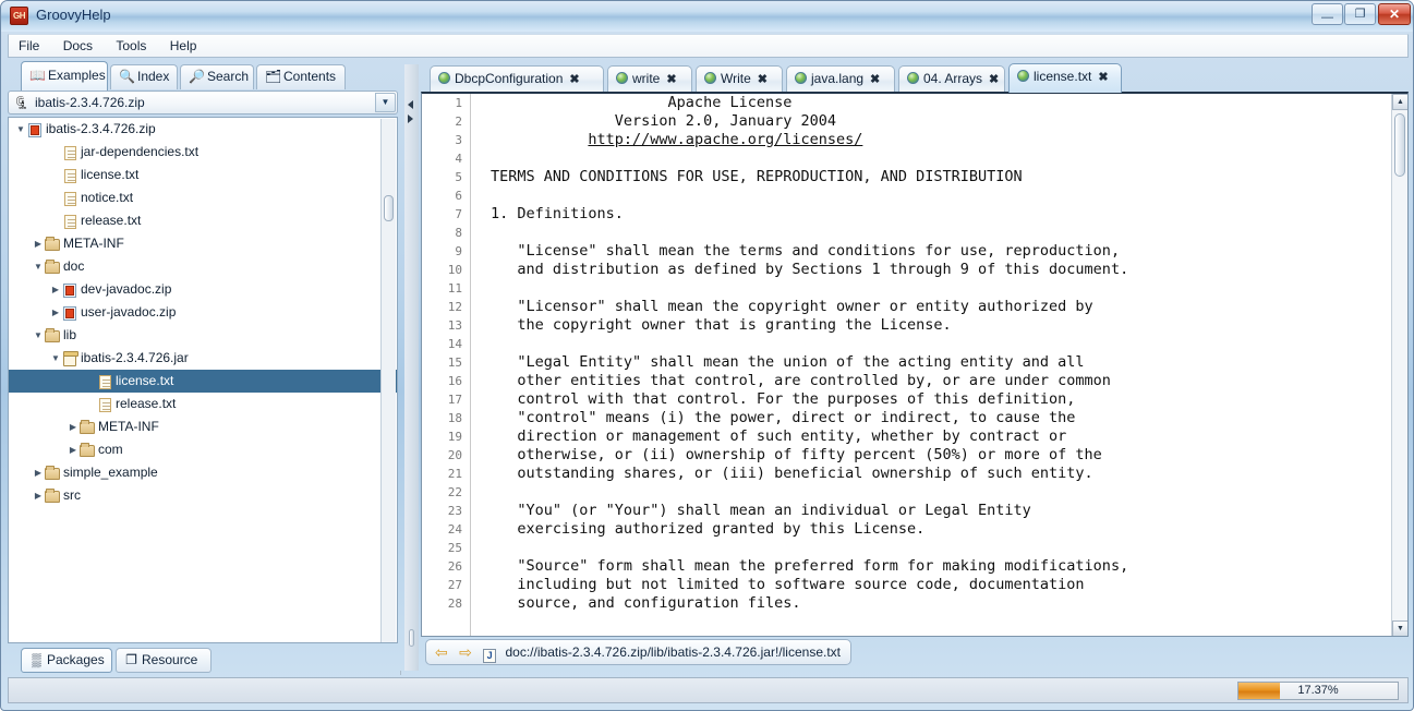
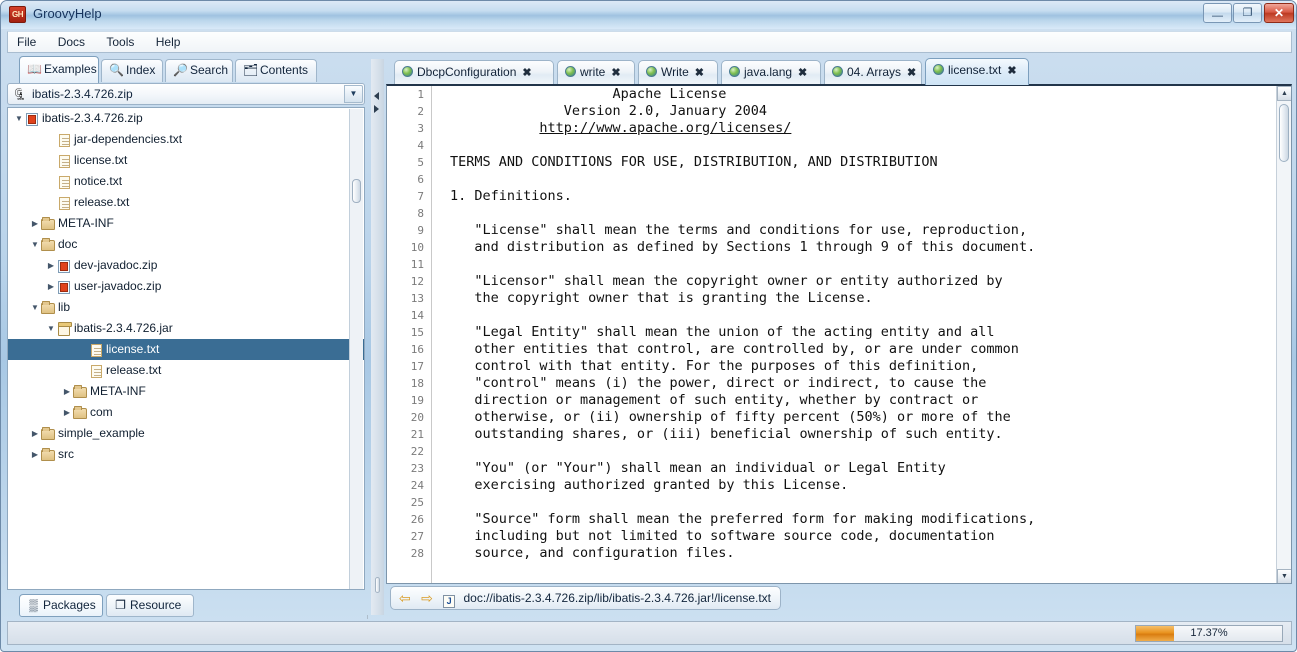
  GH
  GroovyHelp
  —
  ❐
  ✕
  File Docs Tools Help
  📖 Examples
  🔍 Index
  🔎 Search
  🗂 Contents
  🗜
  ibatis-2.3.4.726.zip
  ▼
  ▼ ibatis-2.3.4.726.zip
  jar-dependencies.txt
  license.txt
  notice.txt
  release.txt
  ▶ META-INF
  ▼ doc
  ▶ dev-javadoc.zip
  ▶ user-javadoc.zip
  ▼ lib
  ▼ ibatis-2.3.4.726.jar
  license.txt
  release.txt
  ▶ META-INF
  ▶ com
  ▶ simple_example
  ▶ src
  ▒ Packages
  ❐ Resource
  DbcpConfiguration ✖
  write ✖
  Write ✖
  java.lang ✖
  04. Arrays ✖
  license.txt ✖
  1
  2
  3
  4
  5
  6
  7
  8
  9
  10
  11
  12
  13
  14
  15
  16
  17
  18
  19
  20
  21
  22
  23
  24
  25
  26
  27
  28
  Apache License
  Version 2.0, January 2004
  http://www.apache.org/licenses/
- TERMS AND CONDITIONS FOR USE, REPRODUCTION, AND DISTRIBUTION
+ TERMS AND CONDITIONS FOR USE, DISTRIBUTION, AND DISTRIBUTION
  1. Definitions.
  "License" shall mean the terms and conditions for use, reproduction,
  and distribution as defined by Sections 1 through 9 of this document.
  "Licensor" shall mean the copyright owner or entity authorized by
  the copyright owner that is granting the License.
  "Legal Entity" shall mean the union of the acting entity and all
  other entities that control, are controlled by, or are under common
- control with that control. For the purposes of this definition,
+ control with that entity. For the purposes of this definition,
  "control" means (i) the power, direct or indirect, to cause the
  direction or management of such entity, whether by contract or
  otherwise, or (ii) ownership of fifty percent (50%) or more of the
  outstanding shares, or (iii) beneficial ownership of such entity.
  "You" (or "Your") shall mean an individual or Legal Entity
  exercising authorized granted by this License.
  "Source" form shall mean the preferred form for making modifications,
  including but not limited to software source code, documentation
  source, and configuration files.
  ⇦ ⇨ J doc://ibatis-2.3.4.726.zip/lib/ibatis-2.3.4.726.jar!/license.txt
  17.37%
